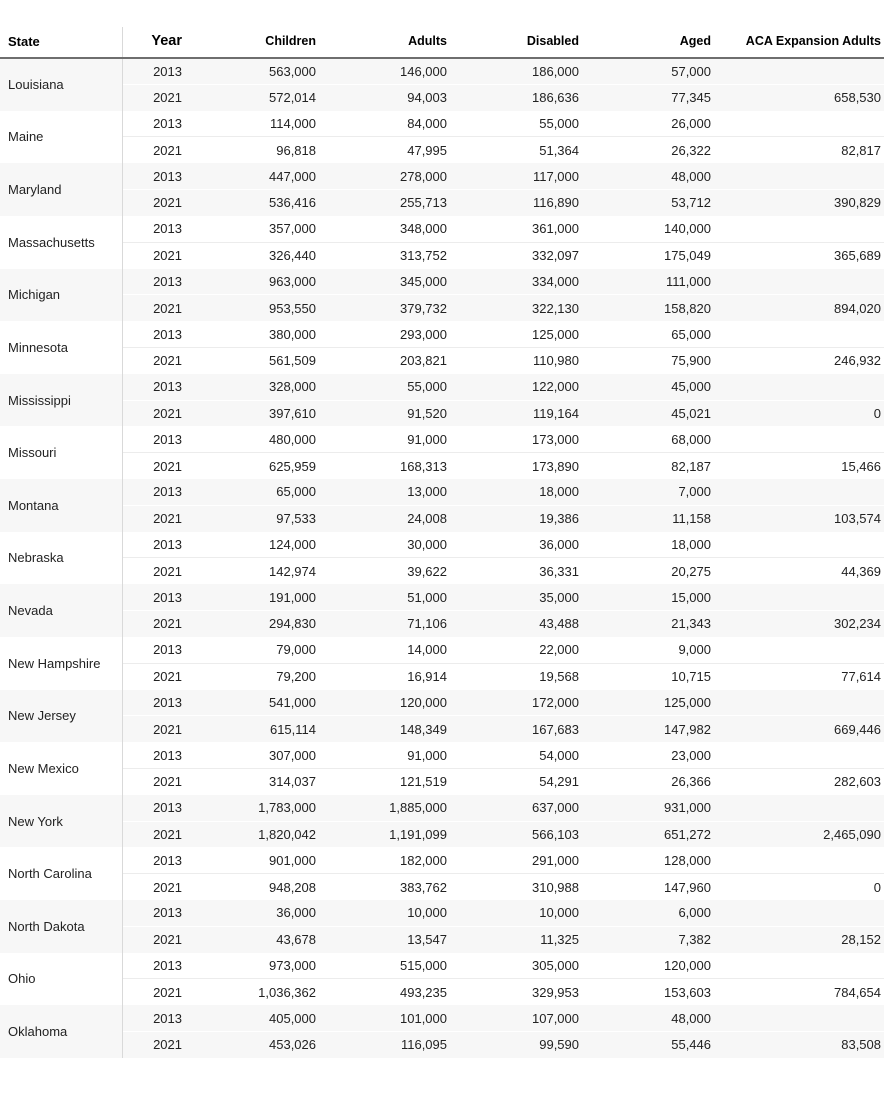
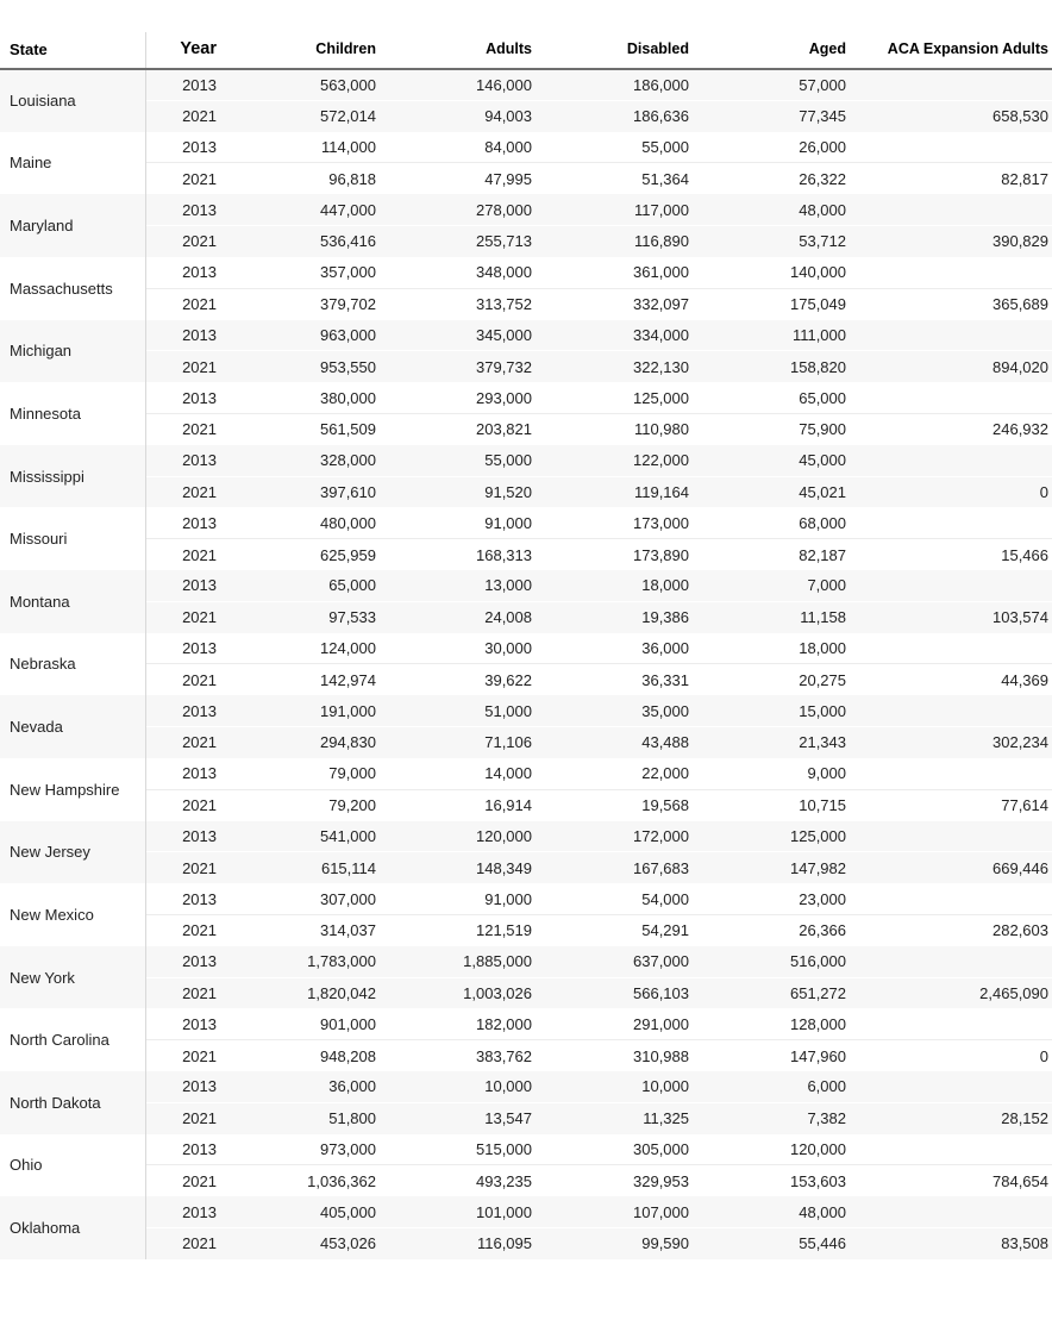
  State	Year	Children	Adults	Disabled	Aged	ACA Expansion Adults
  Louisiana	2013	563,000	146,000	186,000	57,000
  2021	572,014	94,003	186,636	77,345	658,530
  Maine	2013	114,000	84,000	55,000	26,000
  2021	96,818	47,995	51,364	26,322	82,817
  Maryland	2013	447,000	278,000	117,000	48,000
  2021	536,416	255,713	116,890	53,712	390,829
  Massachusetts	2013	357,000	348,000	361,000	140,000
- 2021	326,440	313,752	332,097	175,049	365,689
+ 2021	379,702	313,752	332,097	175,049	365,689
  Michigan	2013	963,000	345,000	334,000	111,000
  2021	953,550	379,732	322,130	158,820	894,020
  Minnesota	2013	380,000	293,000	125,000	65,000
  2021	561,509	203,821	110,980	75,900	246,932
  Mississippi	2013	328,000	55,000	122,000	45,000
  2021	397,610	91,520	119,164	45,021	0
  Missouri	2013	480,000	91,000	173,000	68,000
  2021	625,959	168,313	173,890	82,187	15,466
  Montana	2013	65,000	13,000	18,000	7,000
  2021	97,533	24,008	19,386	11,158	103,574
  Nebraska	2013	124,000	30,000	36,000	18,000
  2021	142,974	39,622	36,331	20,275	44,369
  Nevada	2013	191,000	51,000	35,000	15,000
  2021	294,830	71,106	43,488	21,343	302,234
  New Hampshire	2013	79,000	14,000	22,000	9,000
  2021	79,200	16,914	19,568	10,715	77,614
  New Jersey	2013	541,000	120,000	172,000	125,000
  2021	615,114	148,349	167,683	147,982	669,446
  New Mexico	2013	307,000	91,000	54,000	23,000
  2021	314,037	121,519	54,291	26,366	282,603
- New York	2013	1,783,000	1,885,000	637,000	931,000
+ New York	2013	1,783,000	1,885,000	637,000	516,000
- 2021	1,820,042	1,191,099	566,103	651,272	2,465,090
+ 2021	1,820,042	1,003,026	566,103	651,272	2,465,090
  North Carolina	2013	901,000	182,000	291,000	128,000
  2021	948,208	383,762	310,988	147,960	0
  North Dakota	2013	36,000	10,000	10,000	6,000
- 2021	43,678	13,547	11,325	7,382	28,152
+ 2021	51,800	13,547	11,325	7,382	28,152
  Ohio	2013	973,000	515,000	305,000	120,000
  2021	1,036,362	493,235	329,953	153,603	784,654
  Oklahoma	2013	405,000	101,000	107,000	48,000
  2021	453,026	116,095	99,590	55,446	83,508
